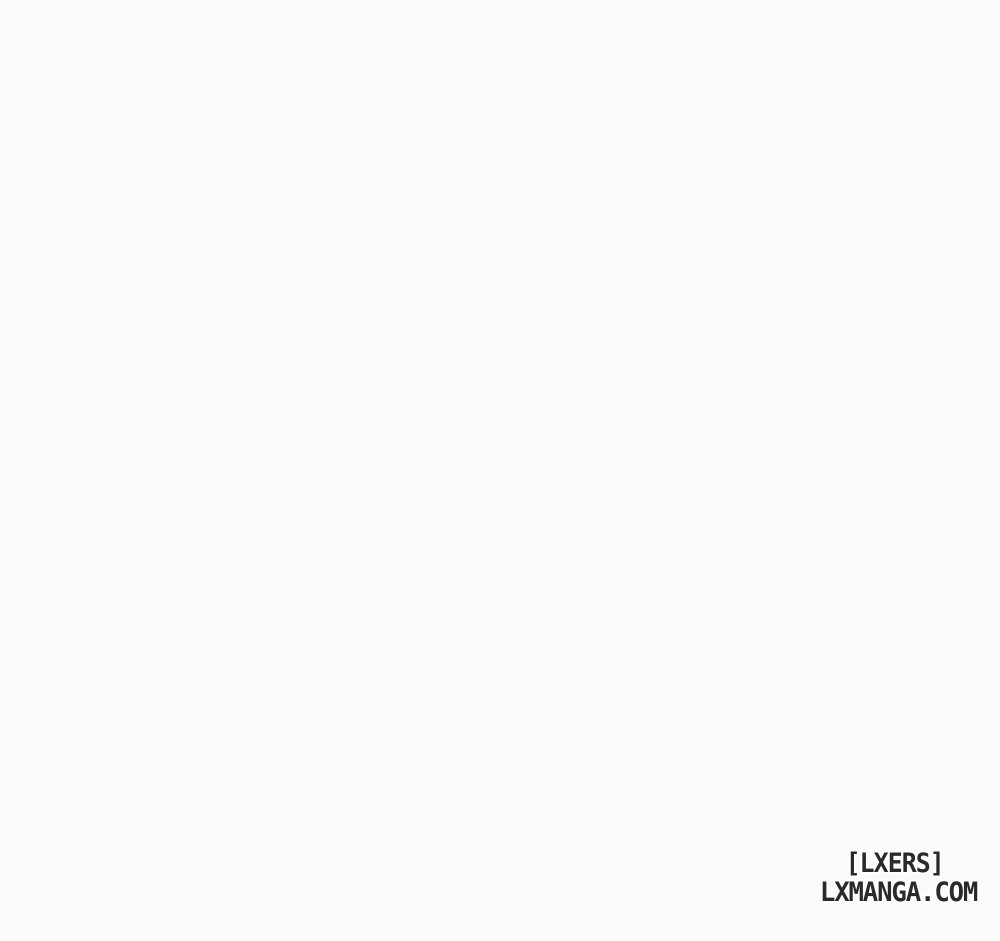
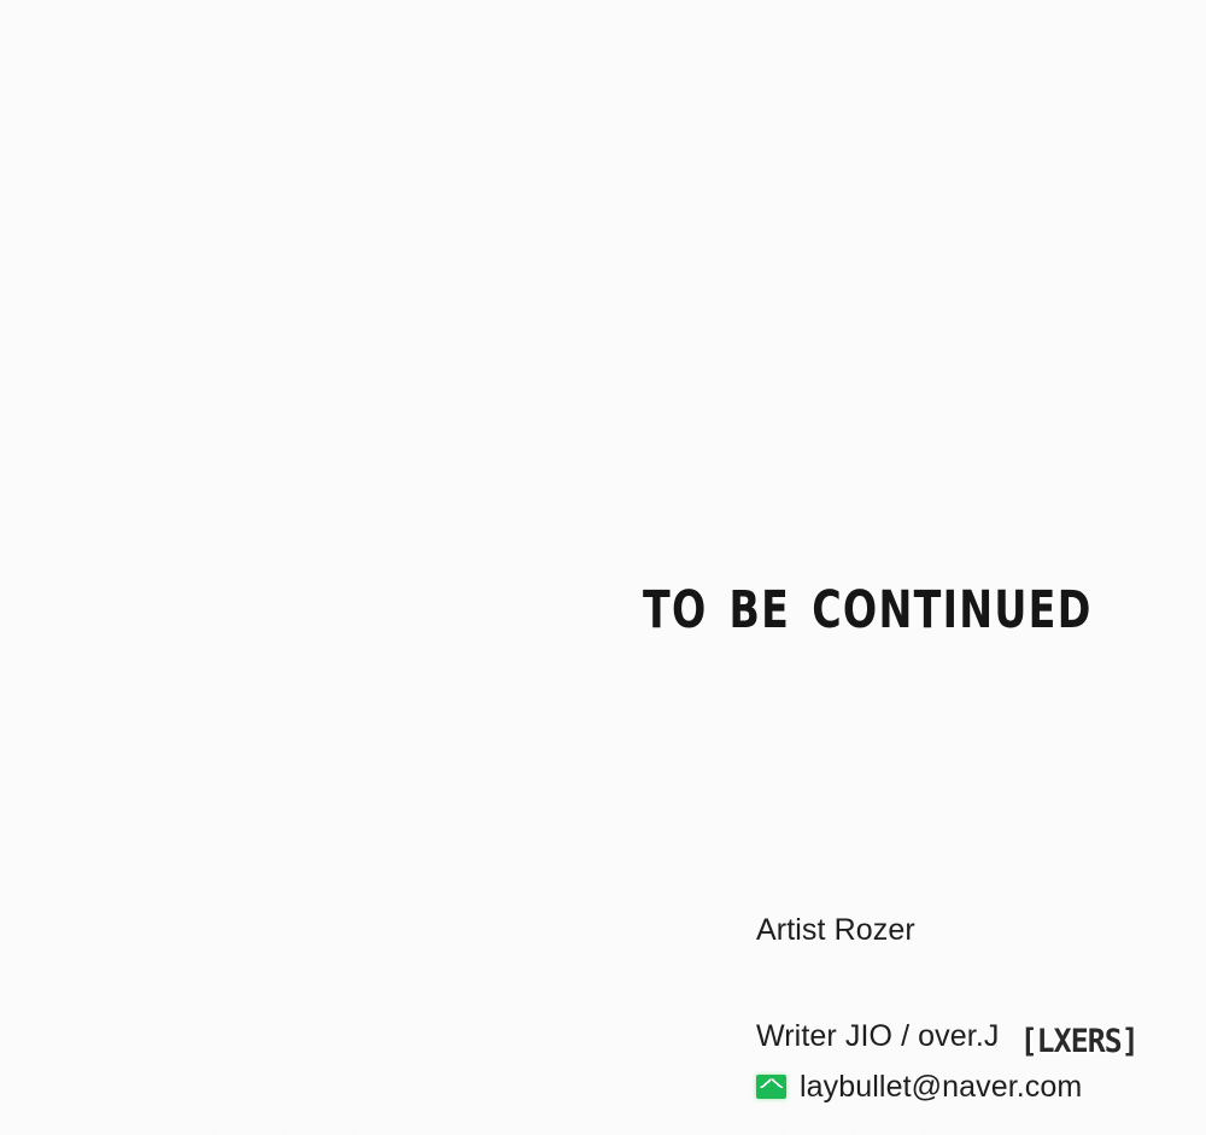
+ to be continued
+ Artist Rozer
+ Writer JIO / over.J
+ laybullet@naver.com
  [LXERS]
- LXMANGA.COM
